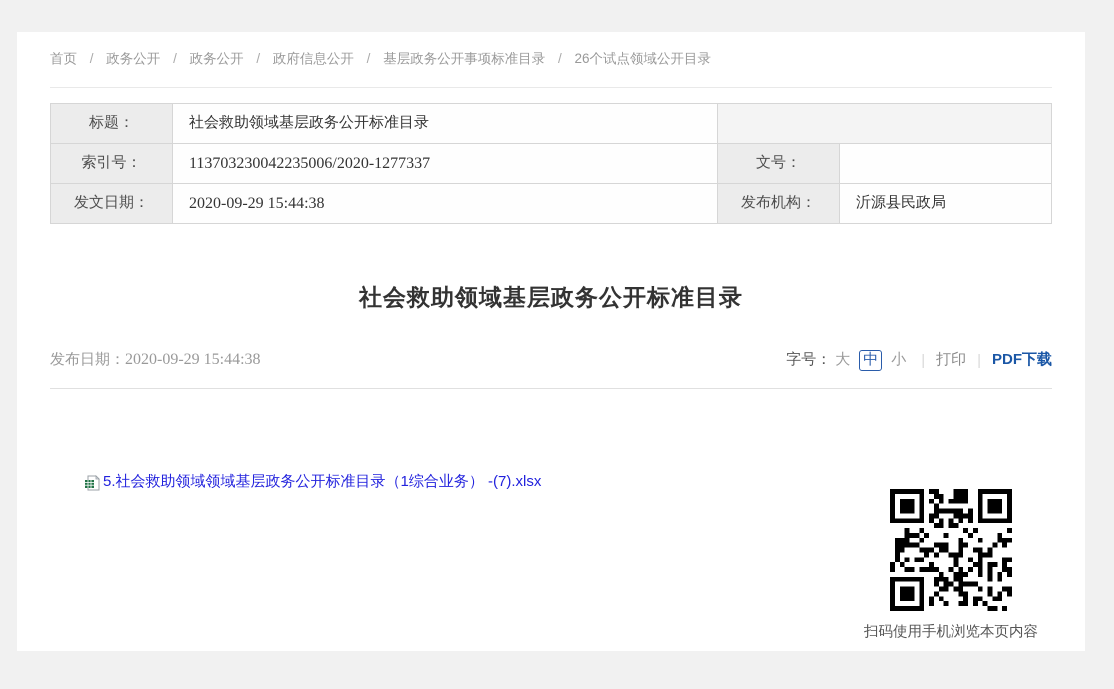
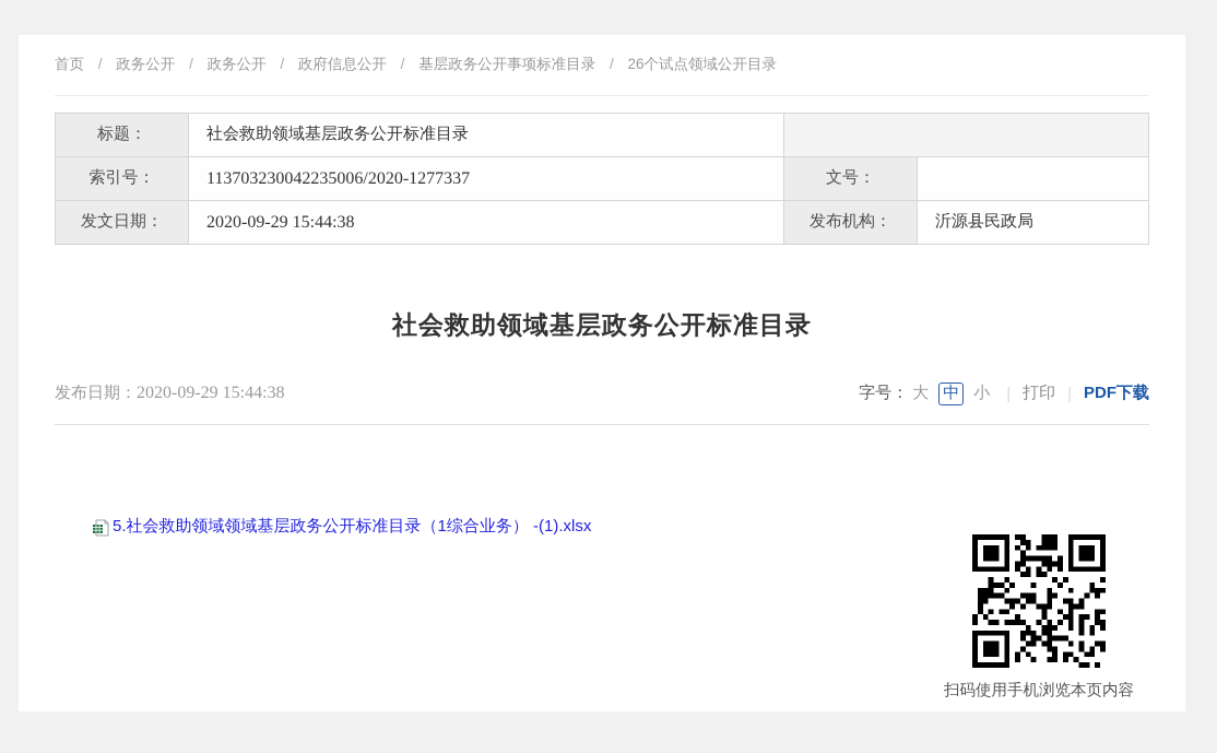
  首页 / 政务公开 / 政务公开 / 政府信息公开 / 基层政务公开事项标准目录 / 26个试点领域公开目录
  标题：	社会救助领域基层政务公开标准目录
  索引号：	113703230042235006/2020-1277337	文号：
  发文日期：	2020-09-29 15:44:38	发布机构：	沂源县民政局
  社会救助领域基层政务公开标准目录
  发布日期：2020-09-29 15:44:38
  字号：
  大
  中
  小
  |
  打印
  |
  PDF下载
- 5.社会救助领域领域基层政务公开标准目录（1综合业务） -(7).xlsx
+ 5.社会救助领域领域基层政务公开标准目录（1综合业务） -(1).xlsx
  扫码使用手机浏览本页内容
